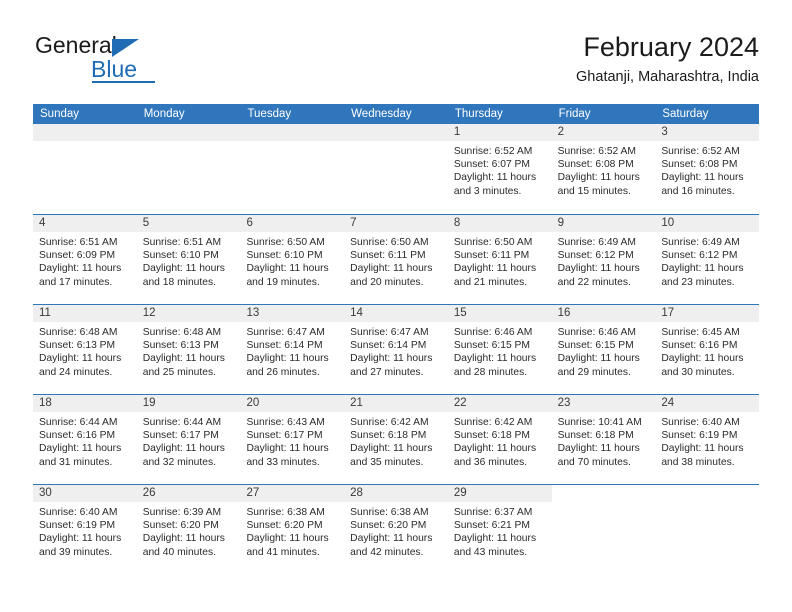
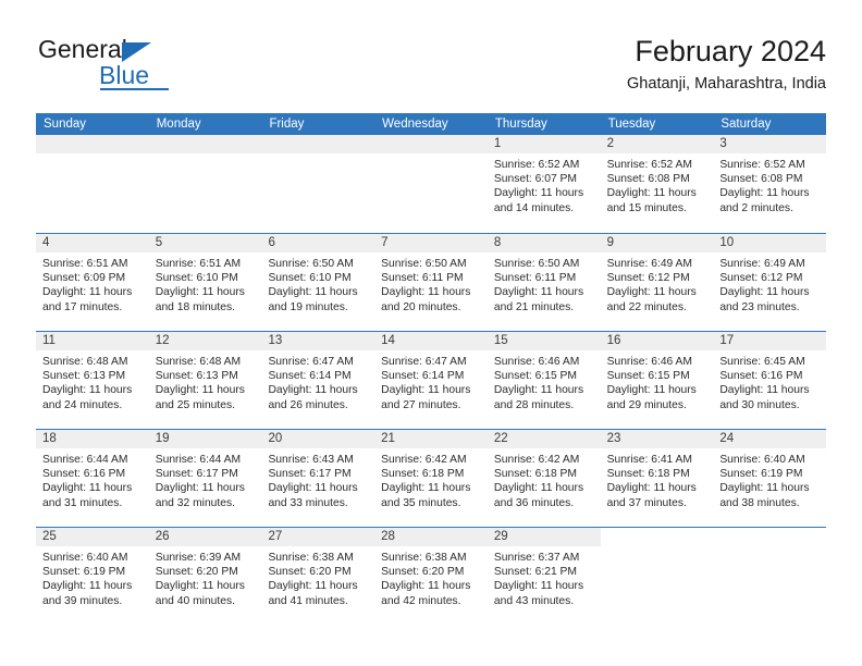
  General
  Blue
  February 2024
  Ghatanji, Maharashtra, India
  Sunday
  Monday
- Tuesday
+ Friday
  Wednesday
  Thursday
- Friday
+ Tuesday
  Saturday
  1
  Sunrise: 6:52 AM
  Sunset: 6:07 PM
  Daylight: 11 hours
- and 3 minutes.
+ and 14 minutes.
  2
  Sunrise: 6:52 AM
  Sunset: 6:08 PM
  Daylight: 11 hours
  and 15 minutes.
  3
  Sunrise: 6:52 AM
  Sunset: 6:08 PM
  Daylight: 11 hours
- and 16 minutes.
+ and 2 minutes.
  4
  Sunrise: 6:51 AM
  Sunset: 6:09 PM
  Daylight: 11 hours
  and 17 minutes.
  5
  Sunrise: 6:51 AM
  Sunset: 6:10 PM
  Daylight: 11 hours
  and 18 minutes.
  6
  Sunrise: 6:50 AM
  Sunset: 6:10 PM
  Daylight: 11 hours
  and 19 minutes.
  7
  Sunrise: 6:50 AM
  Sunset: 6:11 PM
  Daylight: 11 hours
  and 20 minutes.
  8
  Sunrise: 6:50 AM
  Sunset: 6:11 PM
  Daylight: 11 hours
  and 21 minutes.
  9
  Sunrise: 6:49 AM
  Sunset: 6:12 PM
  Daylight: 11 hours
  and 22 minutes.
  10
  Sunrise: 6:49 AM
  Sunset: 6:12 PM
  Daylight: 11 hours
  and 23 minutes.
  11
  Sunrise: 6:48 AM
  Sunset: 6:13 PM
  Daylight: 11 hours
  and 24 minutes.
  12
  Sunrise: 6:48 AM
  Sunset: 6:13 PM
  Daylight: 11 hours
  and 25 minutes.
  13
  Sunrise: 6:47 AM
  Sunset: 6:14 PM
  Daylight: 11 hours
  and 26 minutes.
  14
  Sunrise: 6:47 AM
  Sunset: 6:14 PM
  Daylight: 11 hours
  and 27 minutes.
  15
  Sunrise: 6:46 AM
  Sunset: 6:15 PM
  Daylight: 11 hours
  and 28 minutes.
  16
  Sunrise: 6:46 AM
  Sunset: 6:15 PM
  Daylight: 11 hours
  and 29 minutes.
  17
  Sunrise: 6:45 AM
  Sunset: 6:16 PM
  Daylight: 11 hours
  and 30 minutes.
  18
  Sunrise: 6:44 AM
  Sunset: 6:16 PM
  Daylight: 11 hours
  and 31 minutes.
  19
  Sunrise: 6:44 AM
  Sunset: 6:17 PM
  Daylight: 11 hours
  and 32 minutes.
  20
  Sunrise: 6:43 AM
  Sunset: 6:17 PM
  Daylight: 11 hours
  and 33 minutes.
  21
  Sunrise: 6:42 AM
  Sunset: 6:18 PM
  Daylight: 11 hours
  and 35 minutes.
  22
  Sunrise: 6:42 AM
  Sunset: 6:18 PM
  Daylight: 11 hours
  and 36 minutes.
  23
- Sunrise: 10:41 AM
+ Sunrise: 6:41 AM
  Sunset: 6:18 PM
  Daylight: 11 hours
- and 70 minutes.
+ and 37 minutes.
  24
  Sunrise: 6:40 AM
  Sunset: 6:19 PM
  Daylight: 11 hours
  and 38 minutes.
- 30
+ 25
  Sunrise: 6:40 AM
  Sunset: 6:19 PM
  Daylight: 11 hours
  and 39 minutes.
  26
  Sunrise: 6:39 AM
  Sunset: 6:20 PM
  Daylight: 11 hours
  and 40 minutes.
  27
  Sunrise: 6:38 AM
  Sunset: 6:20 PM
  Daylight: 11 hours
  and 41 minutes.
  28
  Sunrise: 6:38 AM
  Sunset: 6:20 PM
  Daylight: 11 hours
  and 42 minutes.
  29
  Sunrise: 6:37 AM
  Sunset: 6:21 PM
  Daylight: 11 hours
  and 43 minutes.
